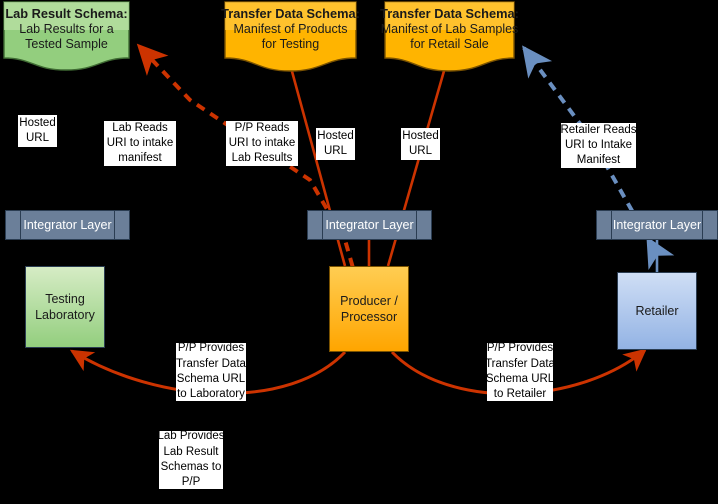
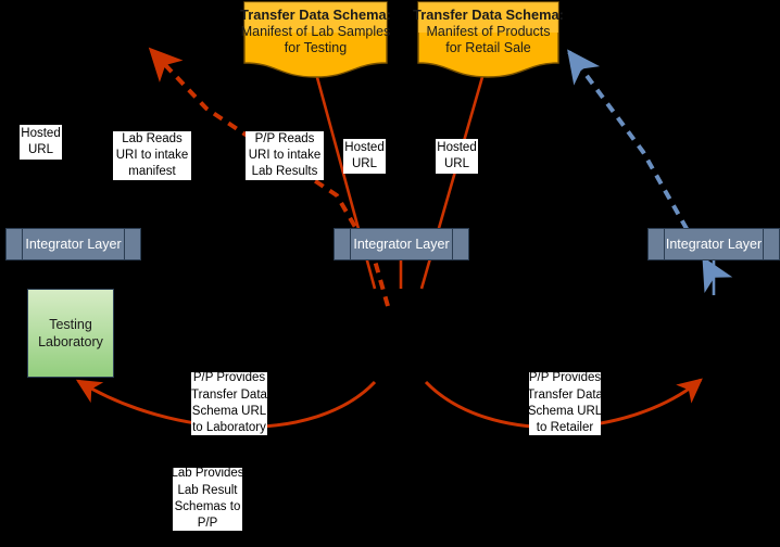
- Lab Result Schema:
- Lab Results for a
- Tested Sample
  Transfer Data Schema:
- Manifest of Products
+ Manifest of Lab Samples
  for Testing
  Transfer Data Schema:
- Manifest of Lab Samples
+ Manifest of Products
  for Retail Sale
  Integrator Layer
  Integrator Layer
  Integrator Layer
  Testing
  Laboratory
- Producer /
- Processor
- Retailer
  Hosted
  URL
  Lab Reads
  URI to intake
  manifest
  P/P Reads
  URI to intake
  Lab Results
  Hosted
  URL
  Hosted
  URL
- Retailer Reads
- URI to Intake
- Manifest
  P/P Provides
  Transfer Data
  Schema URL
  to Laboratory
  P/P Provides
  Transfer Data
  Schema URL
  to Retailer
  Lab Provides
  Lab Result
  Schemas to
  P/P
